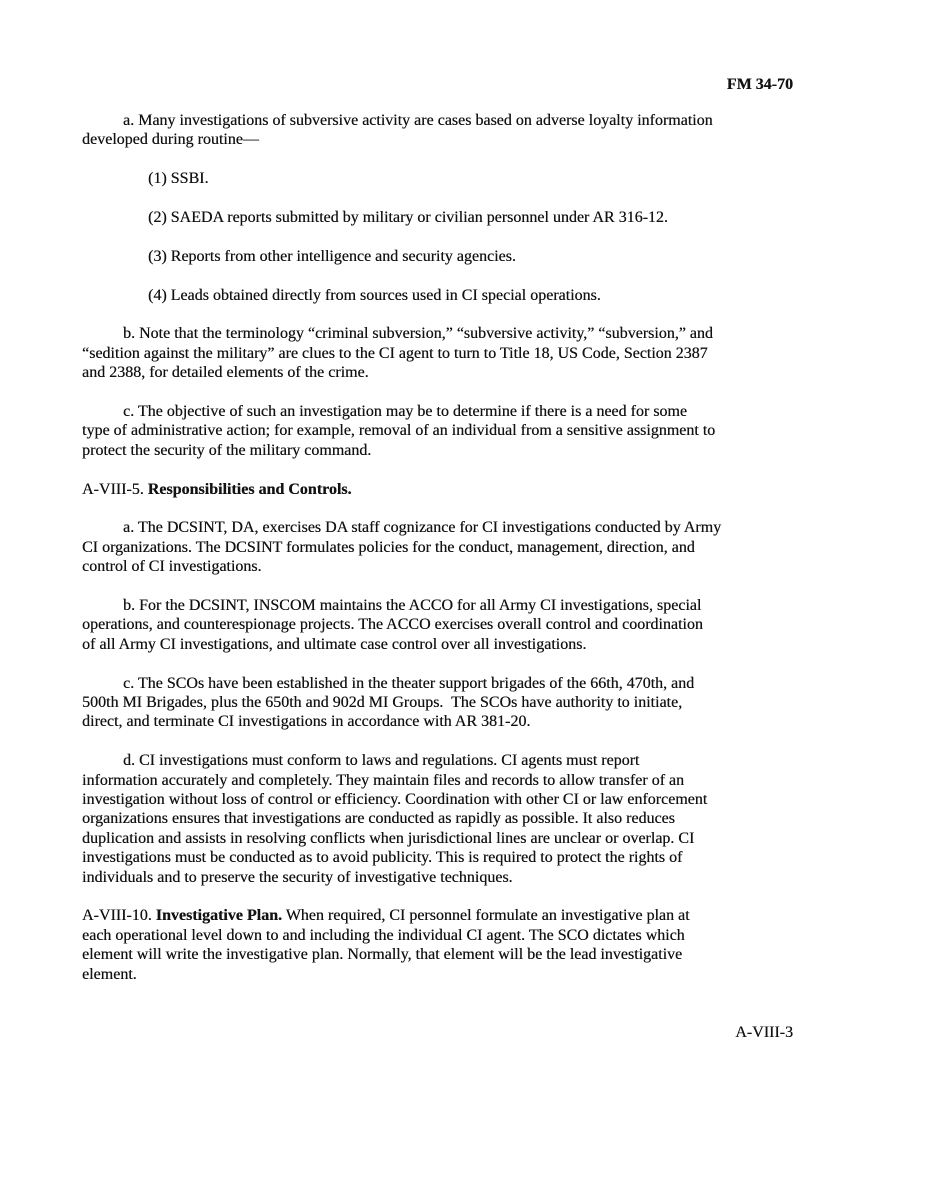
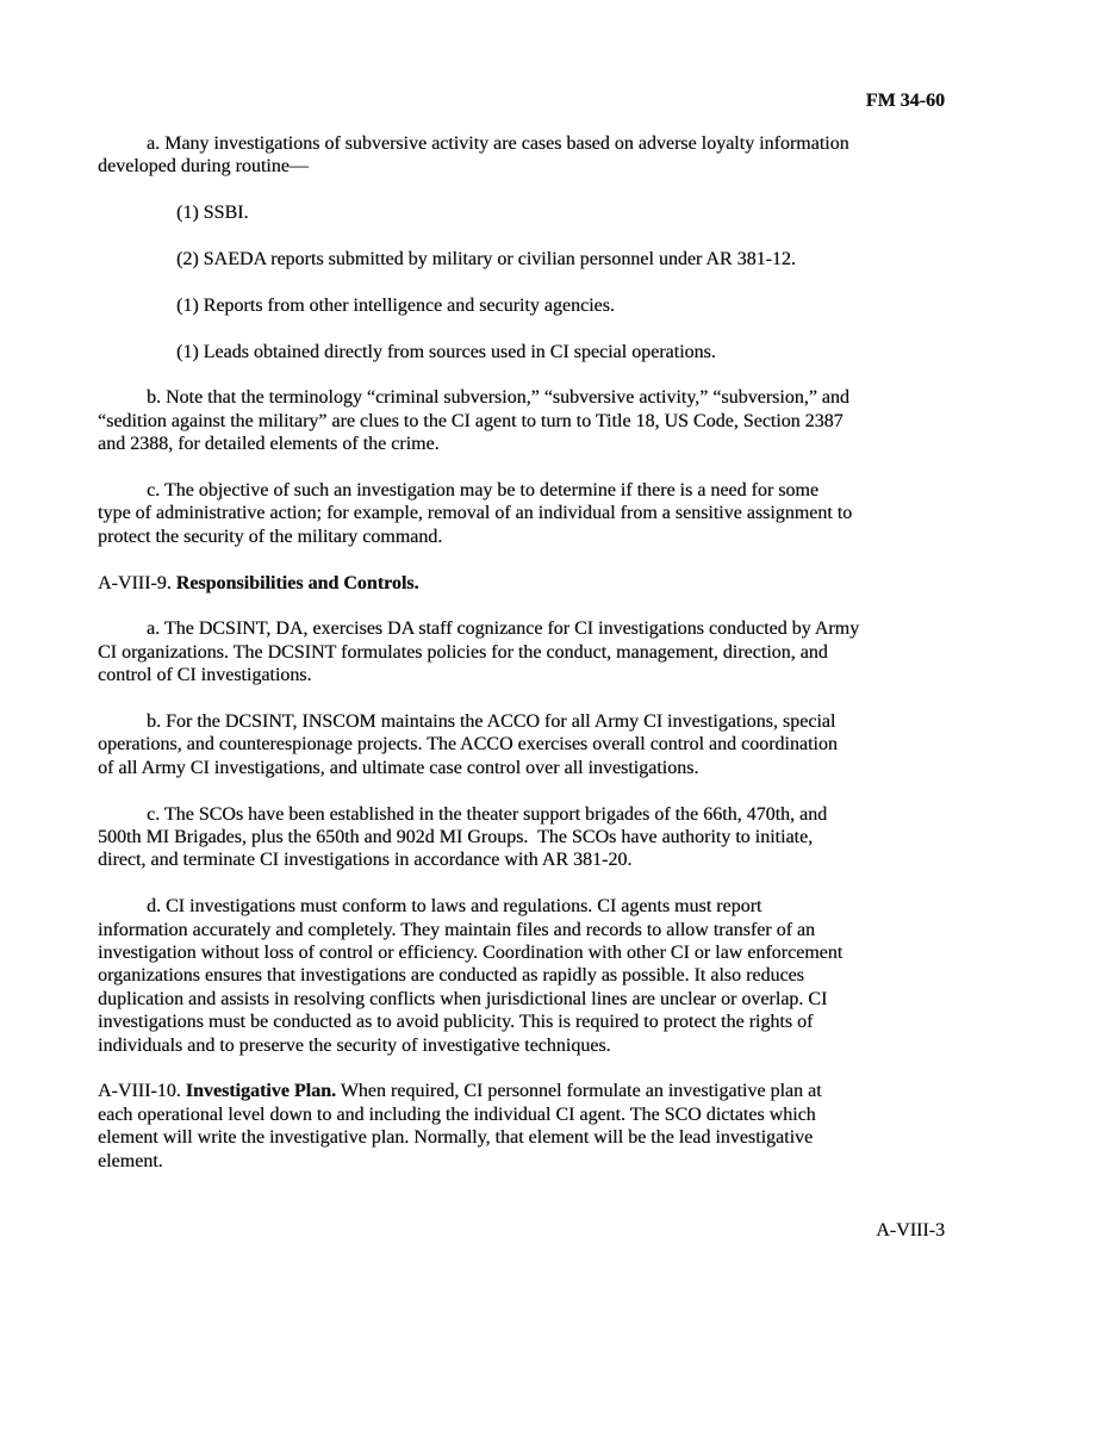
- FM 34-70
+ FM 34-60
  a. Many investigations of subversive activity are cases based on adverse loyalty information
  developed during routine—
  (1) SSBI.
- (2) SAEDA reports submitted by military or civilian personnel under AR 316-12.
+ (2) SAEDA reports submitted by military or civilian personnel under AR 381-12.
- (3) Reports from other intelligence and security agencies.
+ (1) Reports from other intelligence and security agencies.
- (4) Leads obtained directly from sources used in CI special operations.
+ (1) Leads obtained directly from sources used in CI special operations.
  b. Note that the terminology “criminal subversion,” “subversive activity,” “subversion,” and
  “sedition against the military” are clues to the CI agent to turn to Title 18, US Code, Section 2387
  and 2388, for detailed elements of the crime.
  c. The objective of such an investigation may be to determine if there is a need for some
  type of administrative action; for example, removal of an individual from a sensitive assignment to
  protect the security of the military command.
- A-VIII-5. Responsibilities and Controls.
+ A-VIII-9. Responsibilities and Controls.
  a. The DCSINT, DA, exercises DA staff cognizance for CI investigations conducted by Army
  CI organizations. The DCSINT formulates policies for the conduct, management, direction, and
  control of CI investigations.
  b. For the DCSINT, INSCOM maintains the ACCO for all Army CI investigations, special
  operations, and counterespionage projects. The ACCO exercises overall control and coordination
  of all Army CI investigations, and ultimate case control over all investigations.
  c. The SCOs have been established in the theater support brigades of the 66th, 470th, and
  500th MI Brigades, plus the 650th and 902d MI Groups. The SCOs have authority to initiate,
  direct, and terminate CI investigations in accordance with AR 381-20.
  d. CI investigations must conform to laws and regulations. CI agents must report
  information accurately and completely. They maintain files and records to allow transfer of an
  investigation without loss of control or efficiency. Coordination with other CI or law enforcement
  organizations ensures that investigations are conducted as rapidly as possible. It also reduces
  duplication and assists in resolving conflicts when jurisdictional lines are unclear or overlap. CI
  investigations must be conducted as to avoid publicity. This is required to protect the rights of
  individuals and to preserve the security of investigative techniques.
  A-VIII-10. Investigative Plan. When required, CI personnel formulate an investigative plan at
  each operational level down to and including the individual CI agent. The SCO dictates which
  element will write the investigative plan. Normally, that element will be the lead investigative
  element.
  A-VIII-3
